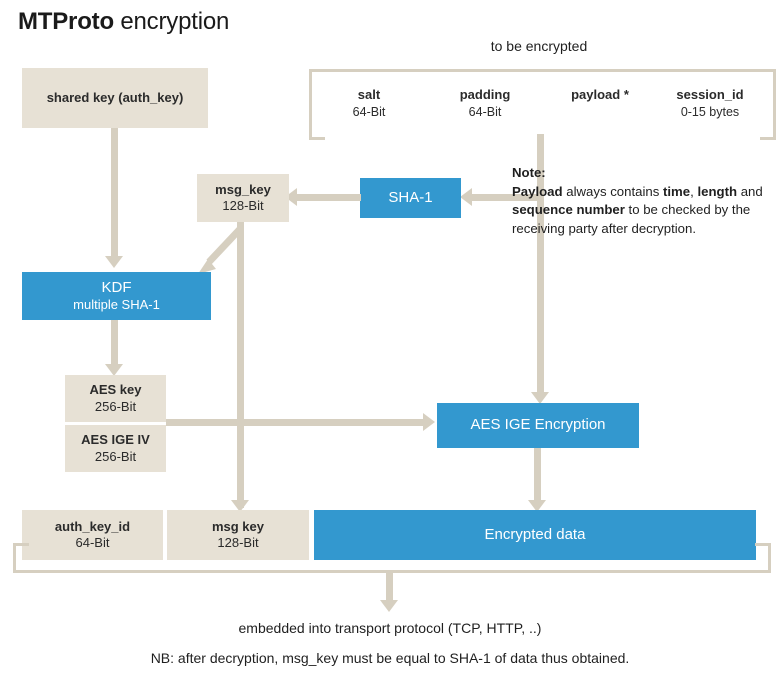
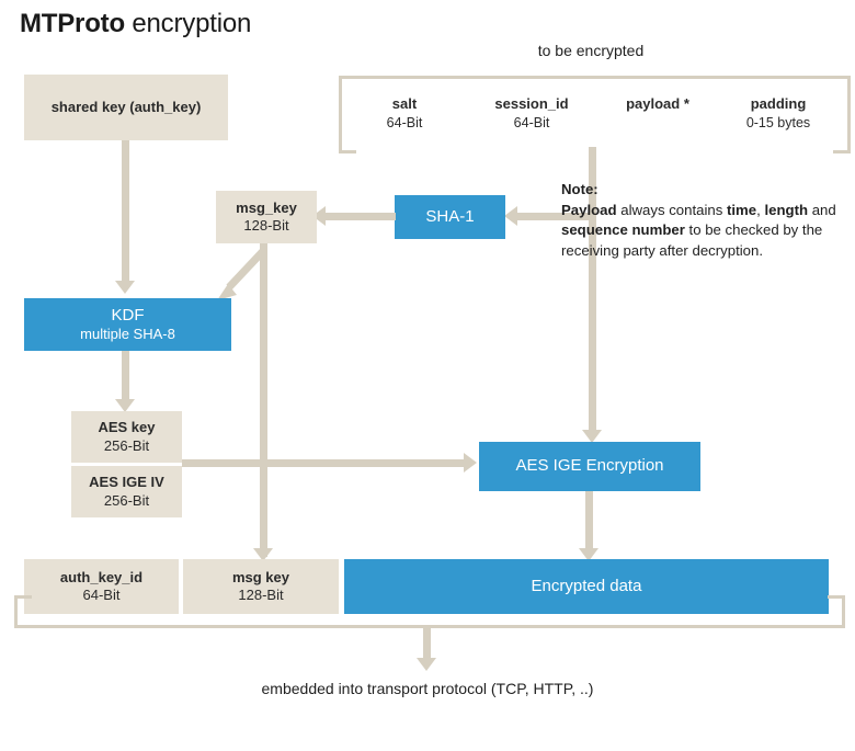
  MTProto encryption
  to be encrypted
  salt
  64-Bit
- padding
+ session_id
  64-Bit
  payload *
- session_id
+ padding
  0-15 bytes
  shared key (auth_key)
  SHA-1
  msg_key
  128-Bit
  KDF
- multiple SHA-1
+ multiple SHA-8
  AES key
  256-Bit
  AES IGE IV
  256-Bit
  AES IGE Encryption
  Note:
  Payload always contains time, length and sequence number to be checked by the receiving party after decryption.
  auth_key_id
  64-Bit
  msg key
  128-Bit
  Encrypted data
  embedded into transport protocol (TCP, HTTP, ..)
- NB: after decryption, msg_key must be equal to SHA-1 of data thus obtained.
